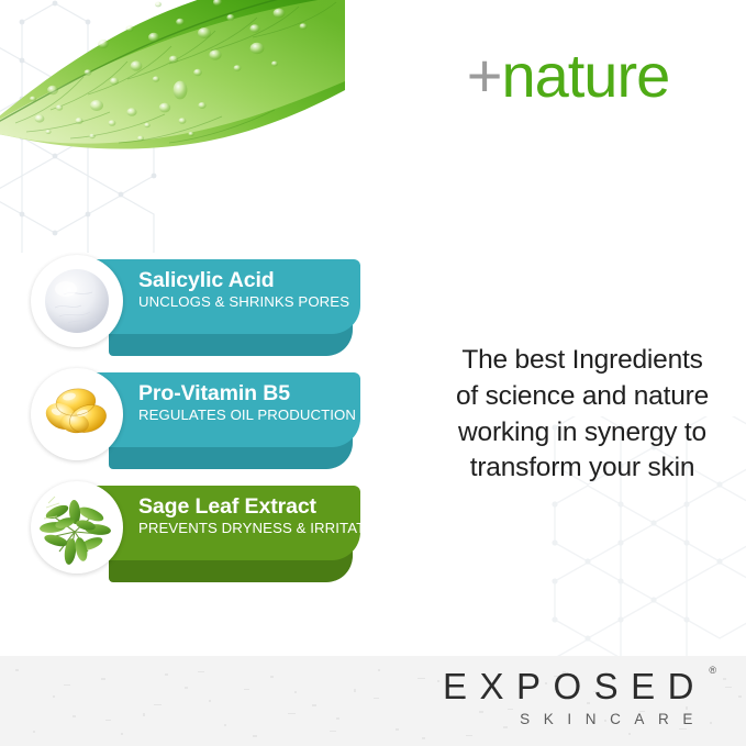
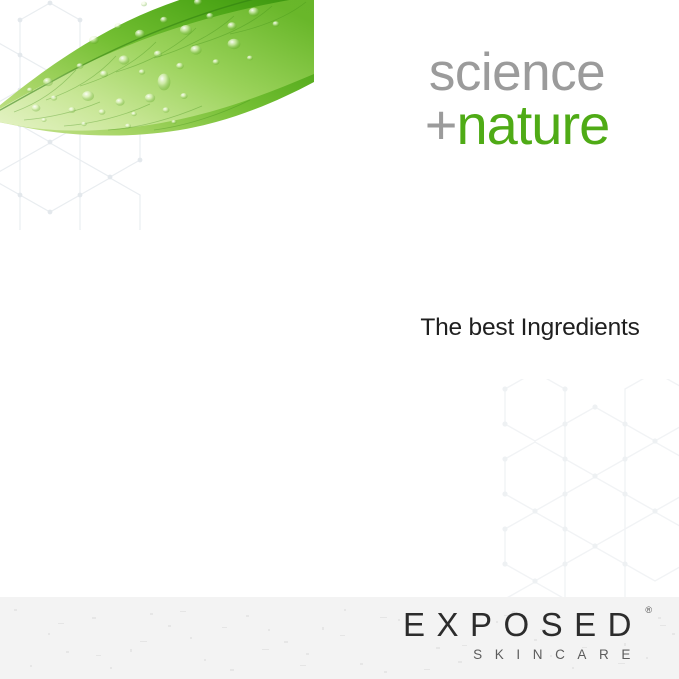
+ science
  +nature
  The best Ingredients
- of science and nature
- working in synergy to
- transform your skin
- Salicylic Acid
- UNCLOGS & SHRINKS PORES
- Pro-Vitamin B5
- REGULATES OIL PRODUCTION
- Sage Leaf Extract
- PREVENTS DRYNESS & IRRITATION
  EXPOSED
  ®
  SKINCARE
